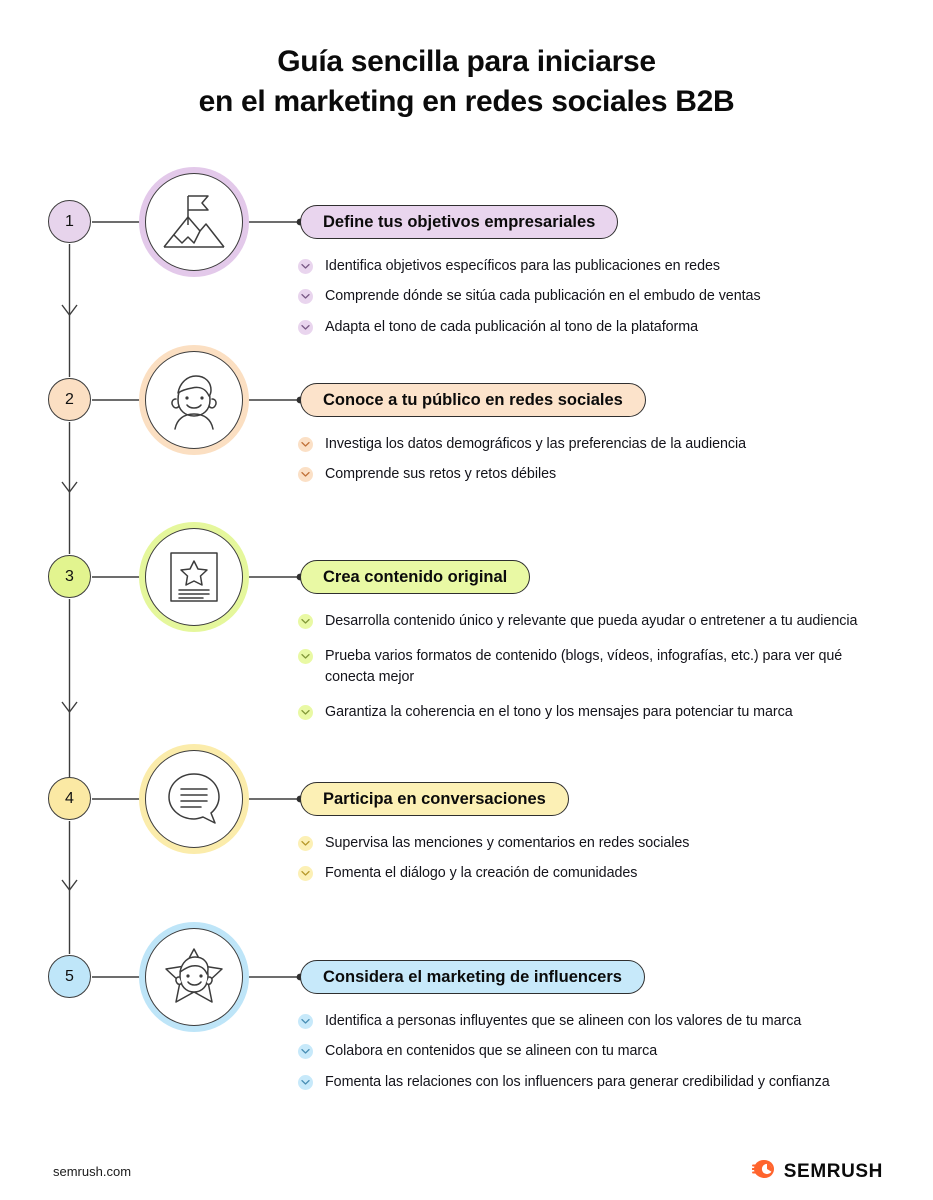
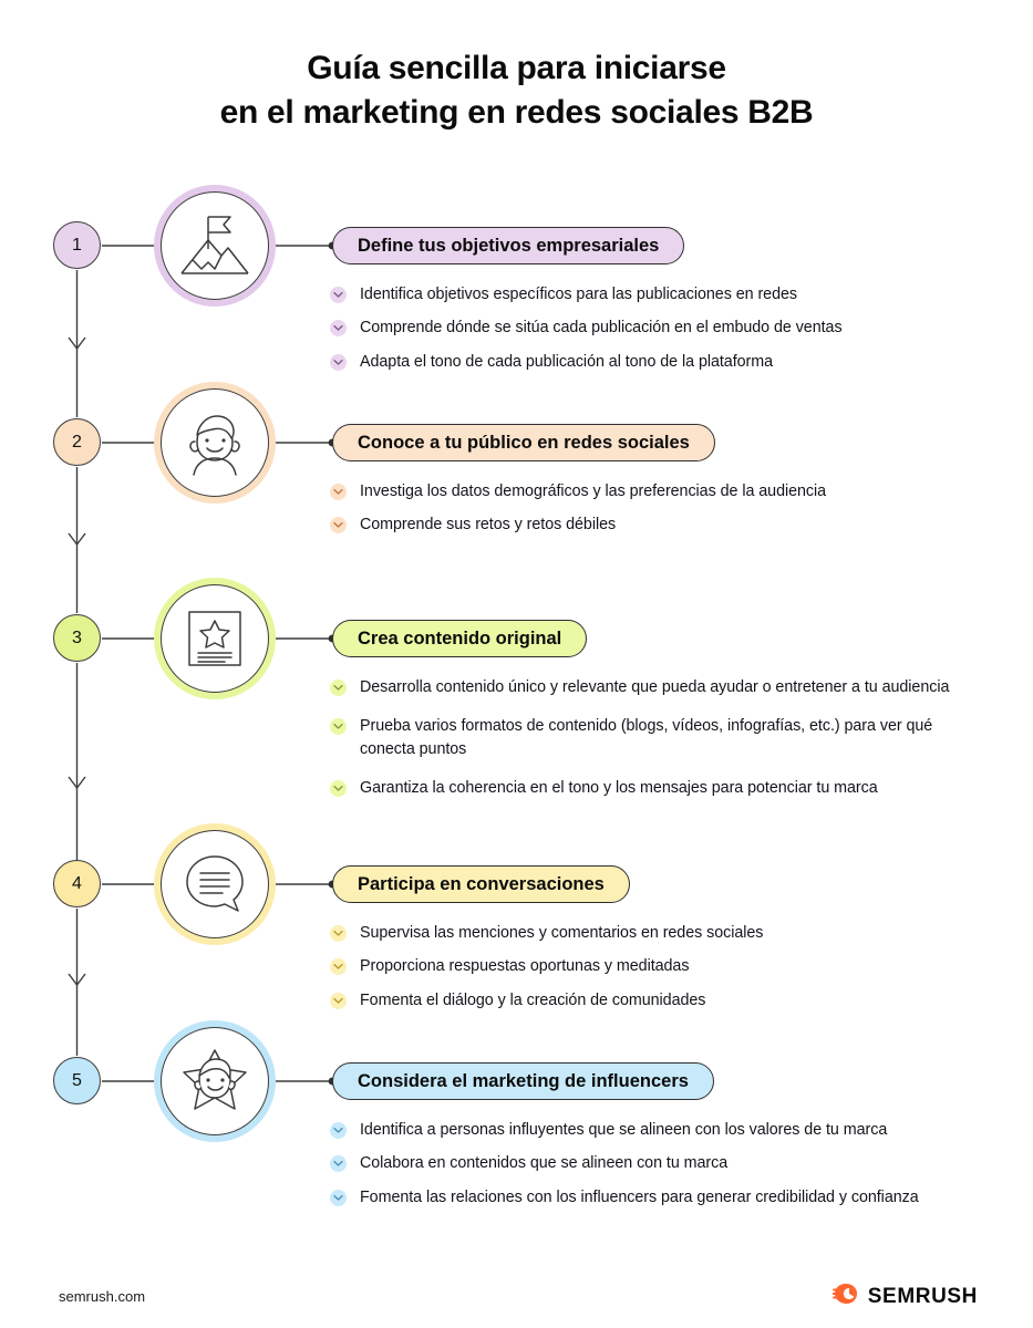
  Guía sencilla para iniciarse
  en el marketing en redes sociales B2B
  1
  Define tus objetivos empresariales
  Identifica objetivos específicos para las publicaciones en redes
  Comprende dónde se sitúa cada publicación en el embudo de ventas
  Adapta el tono de cada publicación al tono de la plataforma
  2
  Conoce a tu público en redes sociales
  Investiga los datos demográficos y las preferencias de la audiencia
  Comprende sus retos y retos débiles
  3
  Crea contenido original
  Desarrolla contenido único y relevante que pueda ayudar o entretener a tu audiencia
- Prueba varios formatos de contenido (blogs, vídeos, infografías, etc.) para ver qué conecta mejor
+ Prueba varios formatos de contenido (blogs, vídeos, infografías, etc.) para ver qué conecta puntos
  Garantiza la coherencia en el tono y los mensajes para potenciar tu marca
  4
  Participa en conversaciones
  Supervisa las menciones y comentarios en redes sociales
+ Proporciona respuestas oportunas y meditadas
  Fomenta el diálogo y la creación de comunidades
  5
  Considera el marketing de influencers
  Identifica a personas influyentes que se alineen con los valores de tu marca
  Colabora en contenidos que se alineen con tu marca
  Fomenta las relaciones con los influencers para generar credibilidad y confianza
  semrush.com
  SEMRUSH
